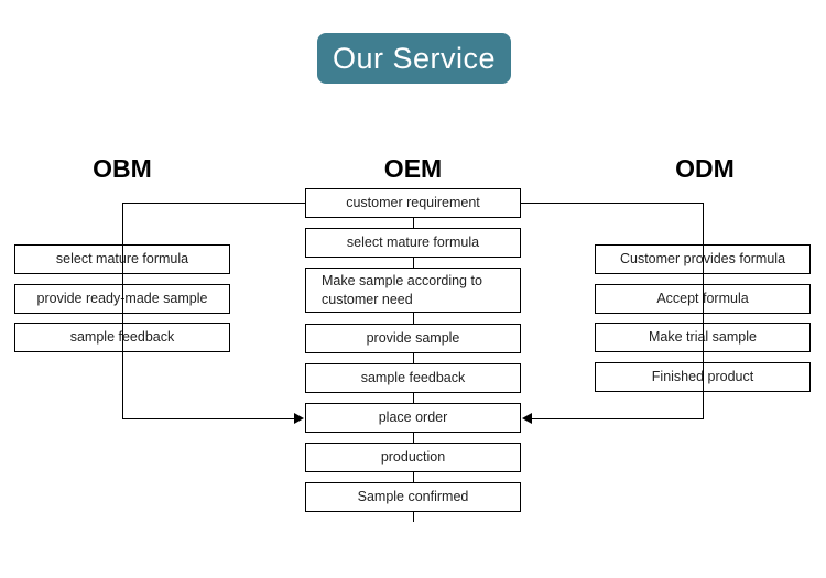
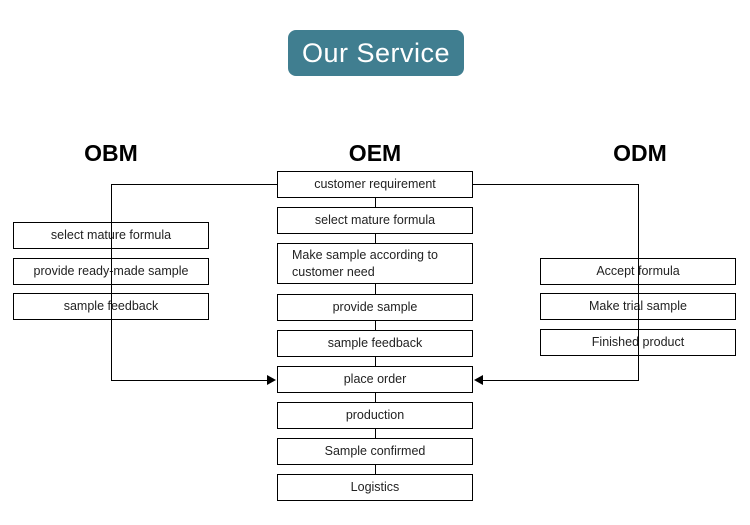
  Our Service
  OBM
  OEM
  ODM
  customer requirement
  select mature formula
  Make sample according to customer need
  provide sample
  sample feedback
  place order
  production
  Sample confirmed
+ Logistics
  select matre formula
  provide readymade sample
  sample feedback
- Customer provides formula
  Accept formula
  Make trial sample
  Finished product
